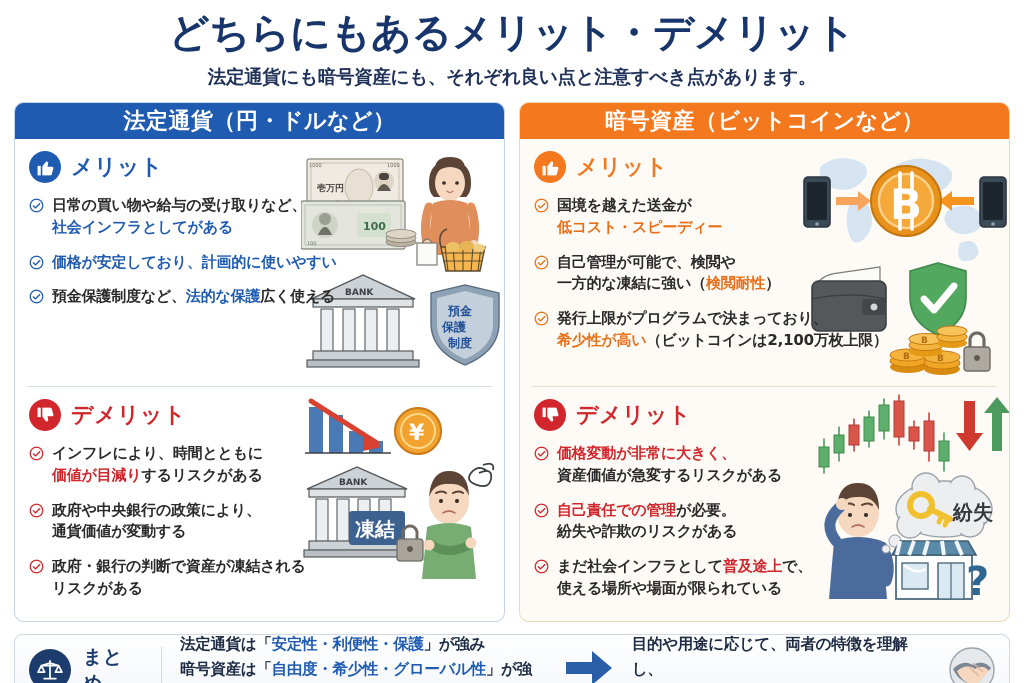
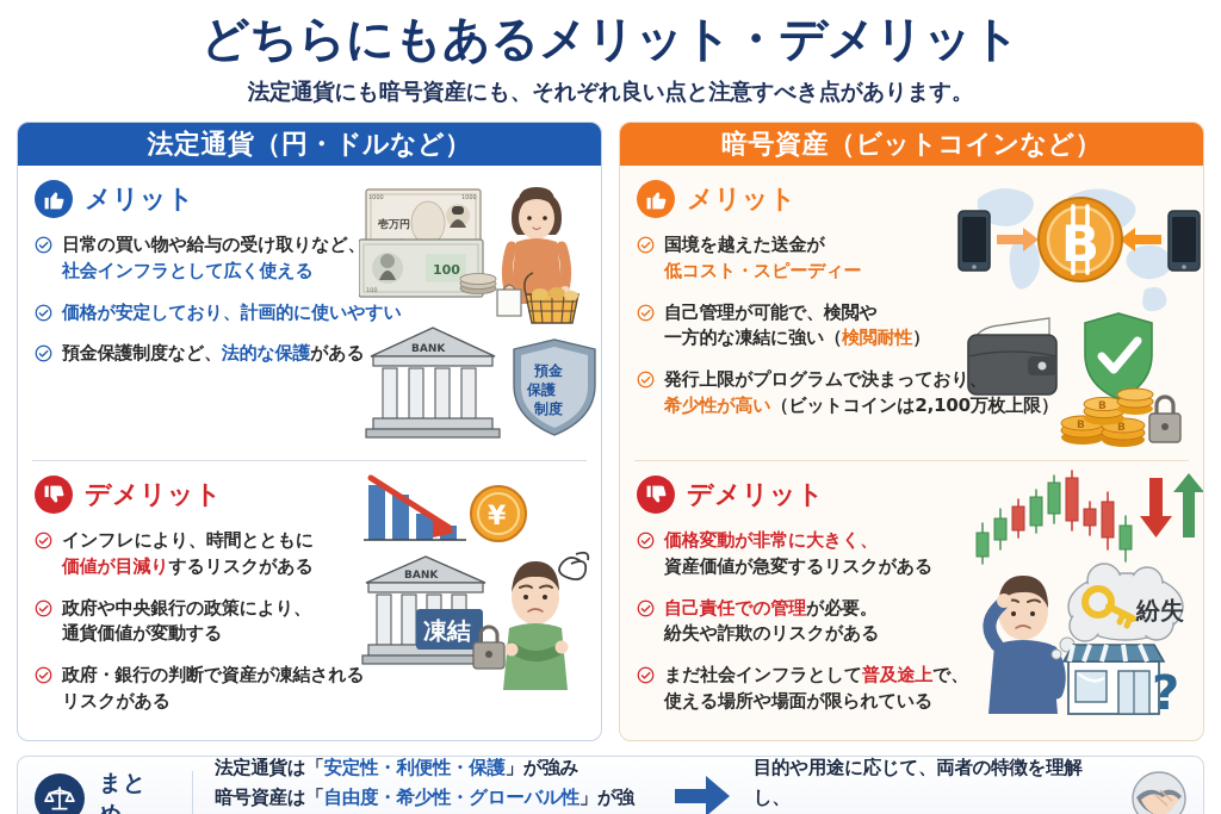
  どちらにもあるメリット・デメリット
  法定通貨にも暗号資産にも、それぞれ良い点と注意すべき点があります。
  法定通貨（円・ドルなど）
  壱万円
  100
  BANK
  預金
  保護
  制度
  メリット
  日常の買い物や給与の受け取りなど、
- 社会インフラとしてがある
+ 社会インフラとして広く使える
  価格が安定しており、計画的に使いやすい
- 預金保護制度など、法的な保護広く使える
+ 預金保護制度など、法的な保護がある
  ¥
  BANK
  凍結
  デメリット
  インフレにより、時間とともに
  価値が目減りするリスクがある
  政府や中央銀行の政策により、
  通貨価値が変動する
  政府・銀行の判断で資産が凍結される
  リスクがある
  暗号資産（ビットコインなど）
  B
  B
  B
  B
  メリット
  国境を越えた送金が
  低コスト・スピーディー
  自己管理が可能で、検閲や
  一方的な凍結に強い（検閲耐性）
  発行上限がプログラムで決まっており、
  希少性が高い（ビットコインは2,100万枚上限）
  紛失
  ?
  デメリット
  価格変動が非常に大きく、
  資産価値が急変するリスクがある
  自己責任での管理が必要。
  紛失や詐欺のリスクがある
  まだ社会インフラとして普及途上で、
  使える場所や場面が限られている
  法定通貨は「安定性・利便性・保護」が強み
  暗号資産は「自由度・希少性・グローバル性」が強
  目的や用途に応じて、両者の特徴を理解し、
